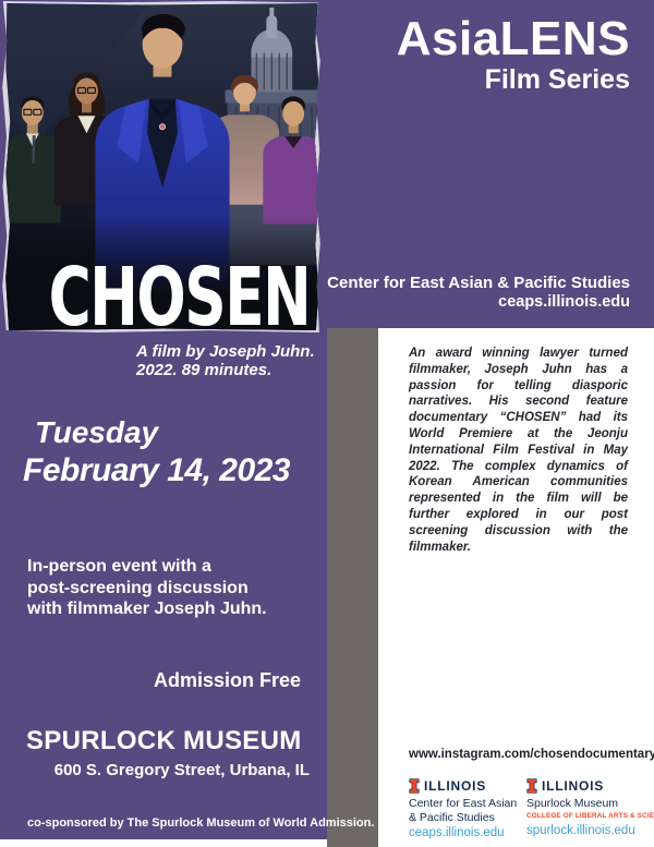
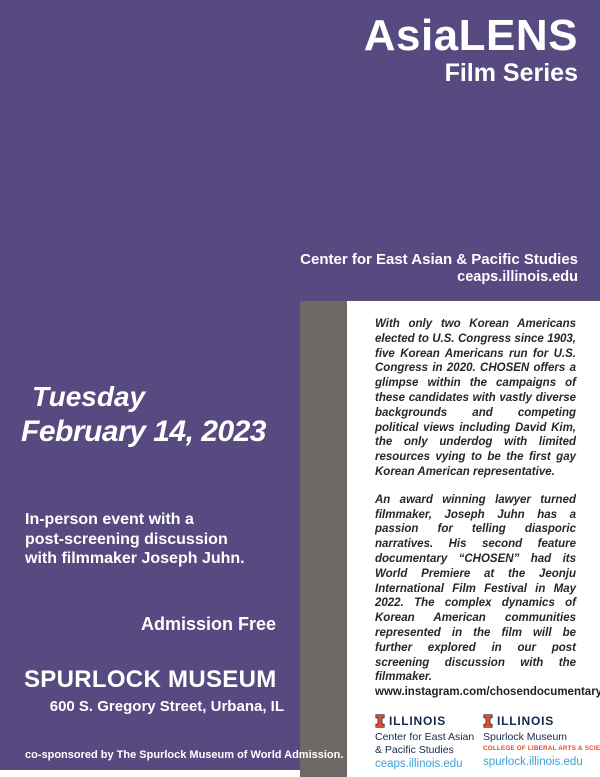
- CHOSEN
  AsiaLENS
  Film Series
  Center for East Asian & Pacific Studies
  ceaps.illinois.edu
- A film by Joseph Juhn.
- 2022. 89 minutes.
  Tuesday
  February 14, 2023
  In-person event with a
  post-screening discussion
  with filmmaker Joseph Juhn.
  Admission Free
  SPURLOCK MUSEUM
  600 S. Gregory Street, Urbana, IL
  co-sponsored by The Spurlock Museum of World Admission.
+ With only two Korean Americans elected to U.S. Congress since 1903, five Korean Americans run for U.S. Congress in 2020. CHOSEN offers a glimpse within the campaigns of these candidates with vastly diverse backgrounds and competing political views including David Kim, the only underdog with limited resources vying to be the first gay Korean American representative.
  An award winning lawyer turned filmmaker, Joseph Juhn has a passion for telling diasporic narratives. His second feature documentary “CHOSEN” had its World Premiere at the Jeonju International Film Festival in May 2022. The complex dynamics of Korean American communities represented in the film will be further explored in our post screening discussion with the filmmaker.
  www.instagram.com/chosendocumentary
  ILLINOIS
  Center for East Asian
  & Pacific Studies
  ceaps.illinois.edu
  ILLINOIS
  Spurlock Museum
  spurlock.illinois.edu
